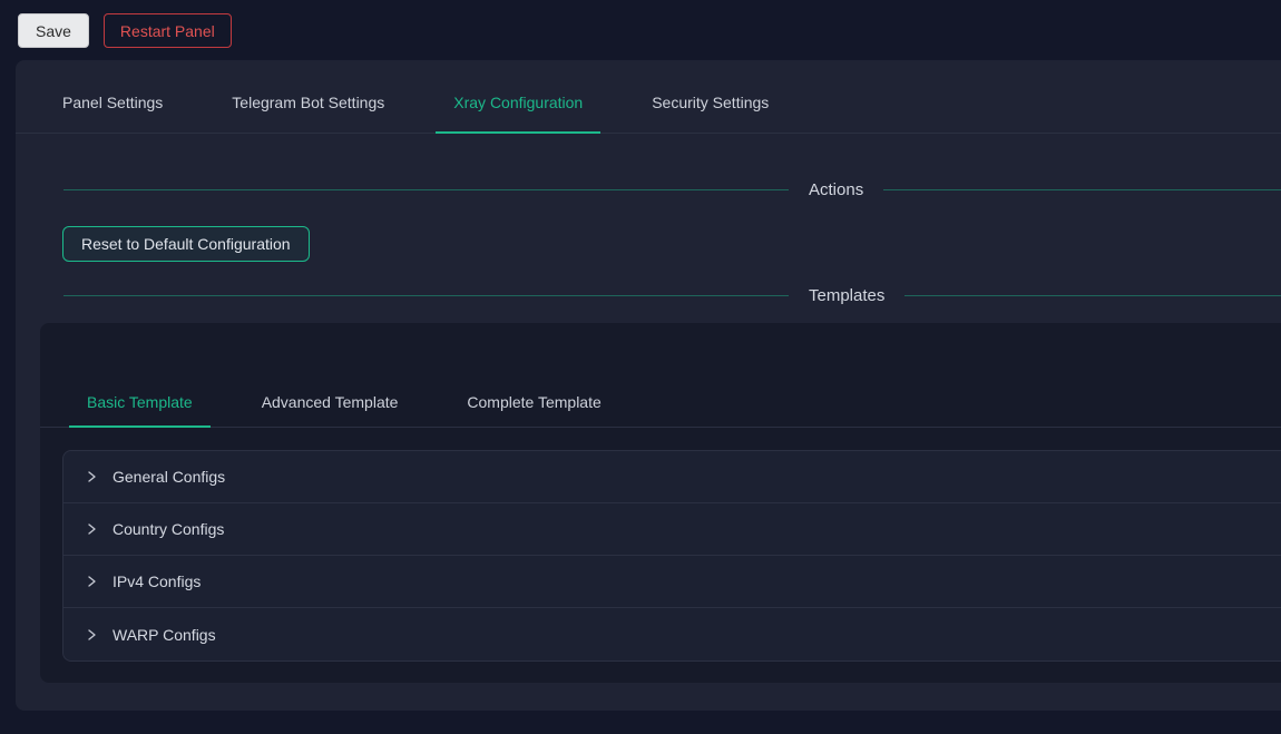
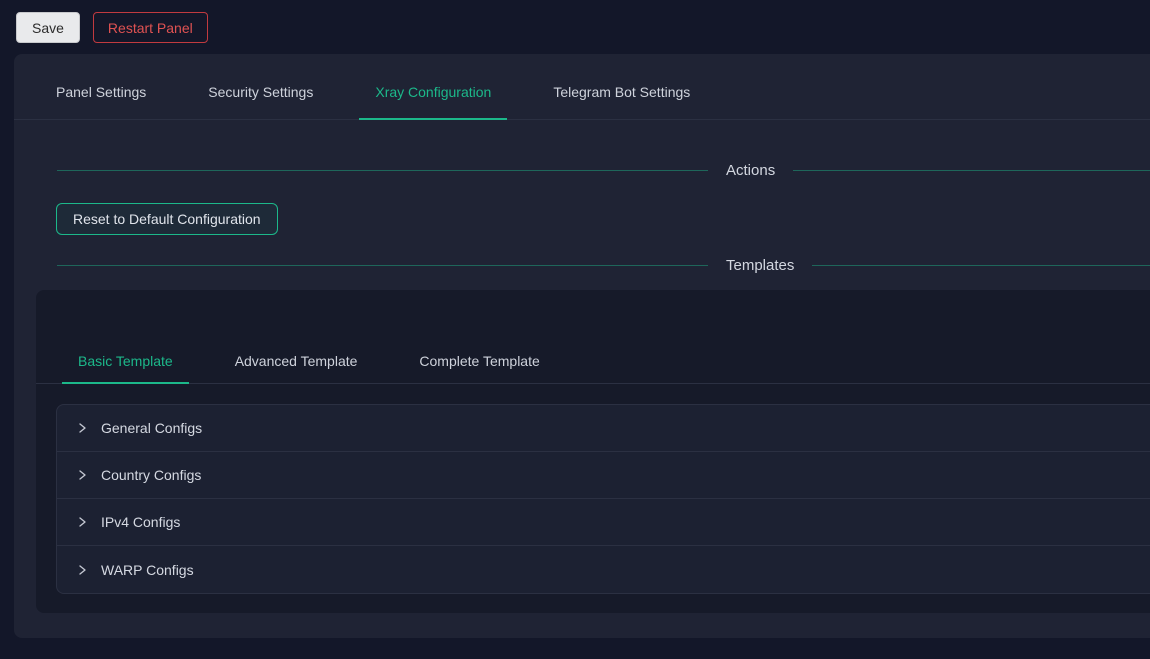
  Save
  Restart Panel
  Panel Settings
- Telegram Bot Settings
+ Security Settings
  Xray Configuration
- Security Settings
+ Telegram Bot Settings
  Actions
  Reset to Default Configuration
  Templates
  Basic Template
  Advanced Template
  Complete Template
  General Configs
  Country Configs
  IPv4 Configs
  WARP Configs
